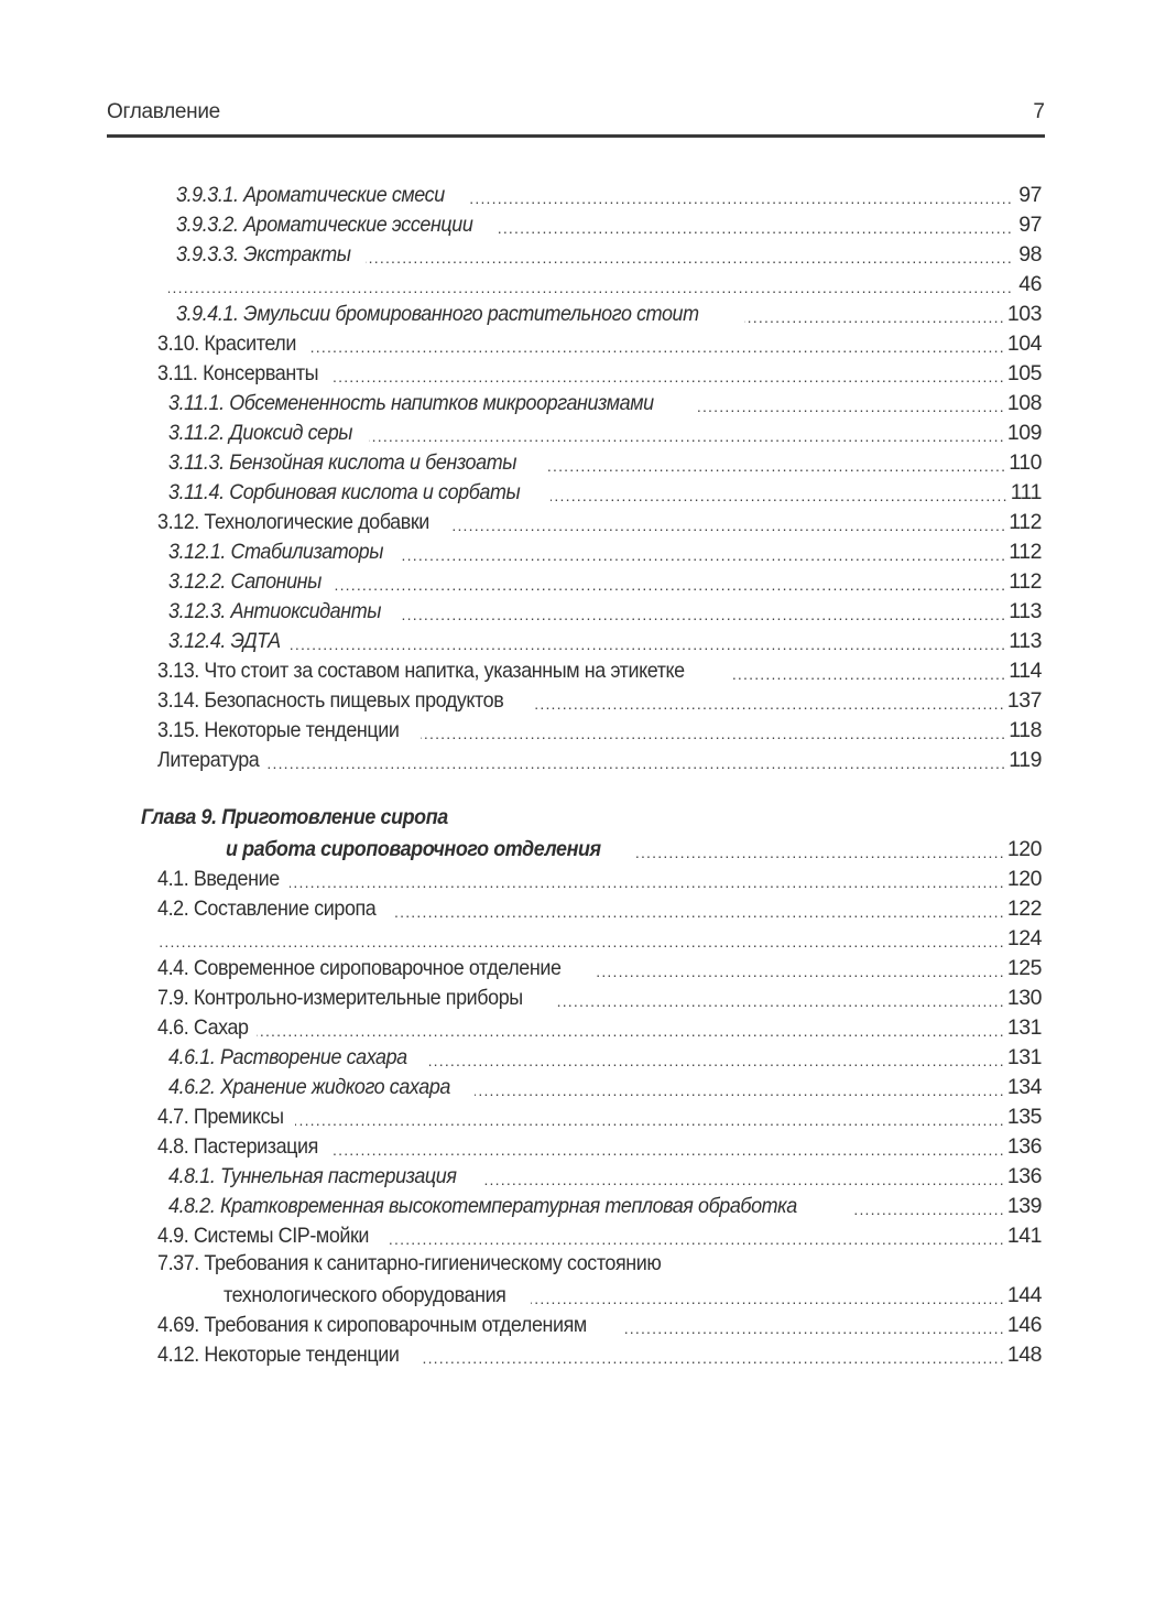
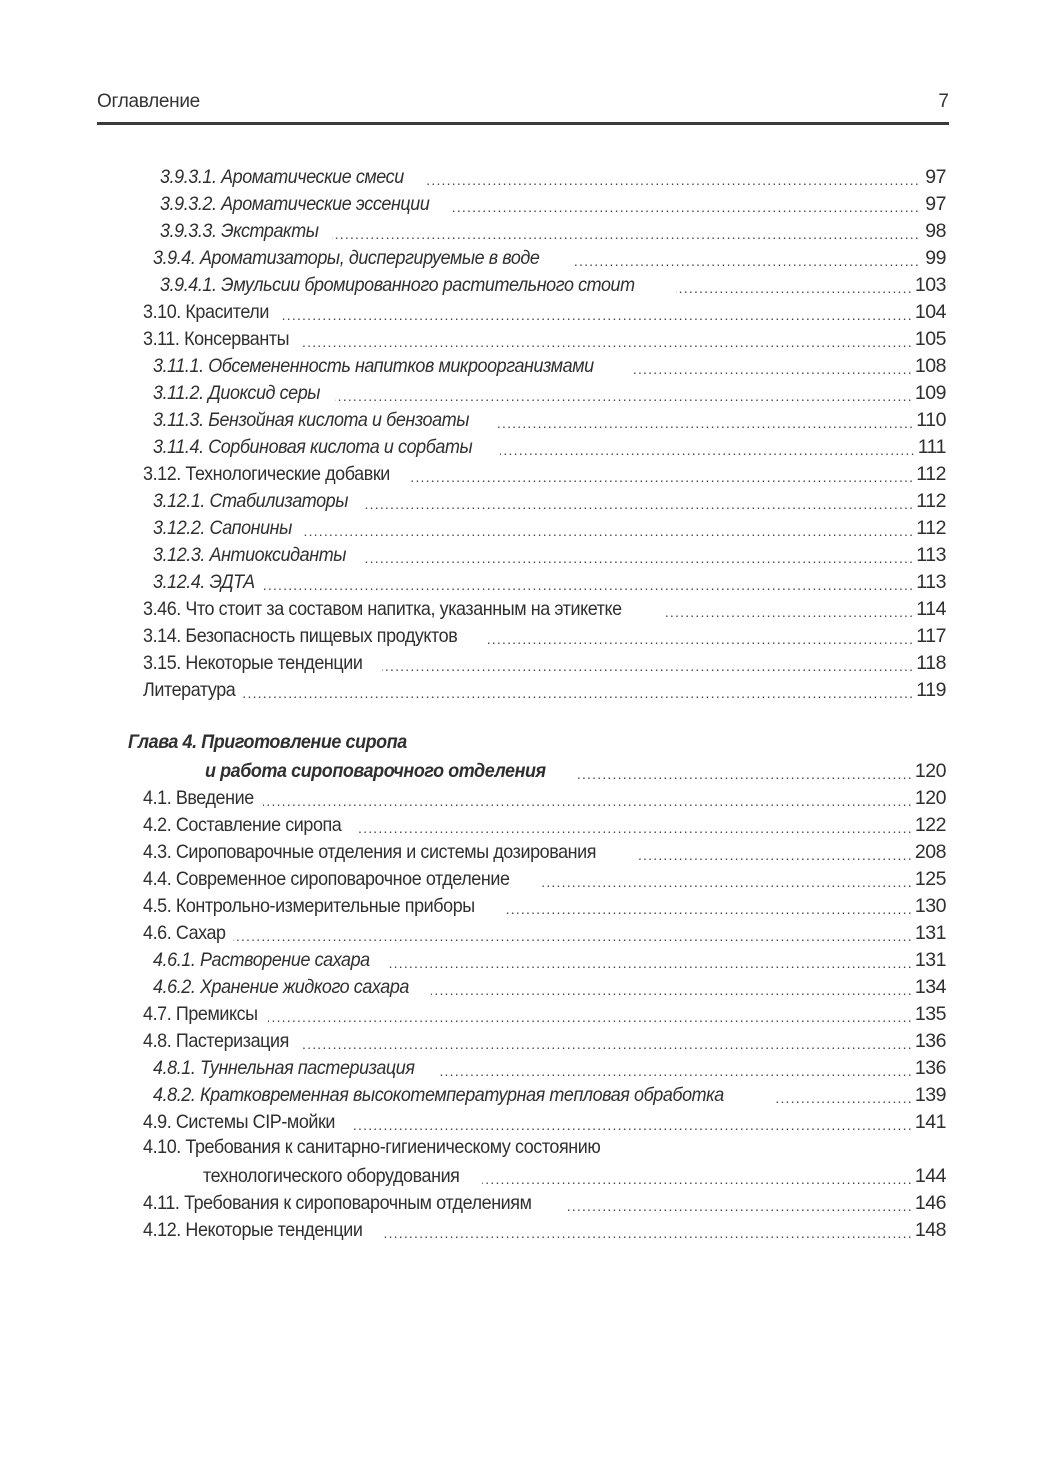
  Оглавление
  7
  3.9.3.1. Ароматические смеси
  97
  3.9.3.2. Ароматические эссенции
  97
  3.9.3.3. Экстракты
  98
+ 3.9.4. Ароматизаторы, диспергируемые в воде
- 46
+ 99
  3.9.4.1. Эмульсии бромированного растительного стоит
  103
  3.10. Красители
  104
  3.11. Консерванты
  105
  3.11.1. Обсемененность напитков микроорганизмами
  108
  3.11.2. Диоксид серы
  109
  3.11.3. Бензойная кислота и бензоаты
  110
  3.11.4. Сорбиновая кислота и сорбаты
  111
  3.12. Технологические добавки
  112
  3.12.1. Стабилизаторы
  112
  3.12.2. Сапонины
  112
  3.12.3. Антиоксиданты
  113
  3.12.4. ЭДТА
  113
- 3.13. Что стоит за составом напитка, указанным на этикетке
+ 3.46. Что стоит за составом напитка, указанным на этикетке
  114
  3.14. Безопасность пищевых продуктов
- 137
+ 117
  3.15. Некоторые тенденции
  118
  Литература
  119
- Глава 9. Приготовление сиропа
+ Глава 4. Приготовление сиропа
  и работа сироповарочного отделения
  120
  4.1. Введение
  120
  4.2. Составление сиропа
  122
+ 4.3. Сироповарочные отделения и системы дозирования
- 124
+ 208
  4.4. Современное сироповарочное отделение
  125
- 7.9. Контрольно-измерительные приборы
+ 4.5. Контрольно-измерительные приборы
  130
  4.6. Сахар
  131
  4.6.1. Растворение сахара
  131
  4.6.2. Хранение жидкого сахара
  134
  4.7. Премиксы
  135
  4.8. Пастеризация
  136
  4.8.1. Туннельная пастеризация
  136
  4.8.2. Кратковременная высокотемпературная тепловая обработка
  139
  4.9. Системы CIP-мойки
  141
- 7.37. Требования к санитарно-гигиеническому состоянию
+ 4.10. Требования к санитарно-гигиеническому состоянию
  технологического оборудования
  144
- 4.69. Требования к сироповарочным отделениям
+ 4.11. Требования к сироповарочным отделениям
  146
  4.12. Некоторые тенденции
  148
